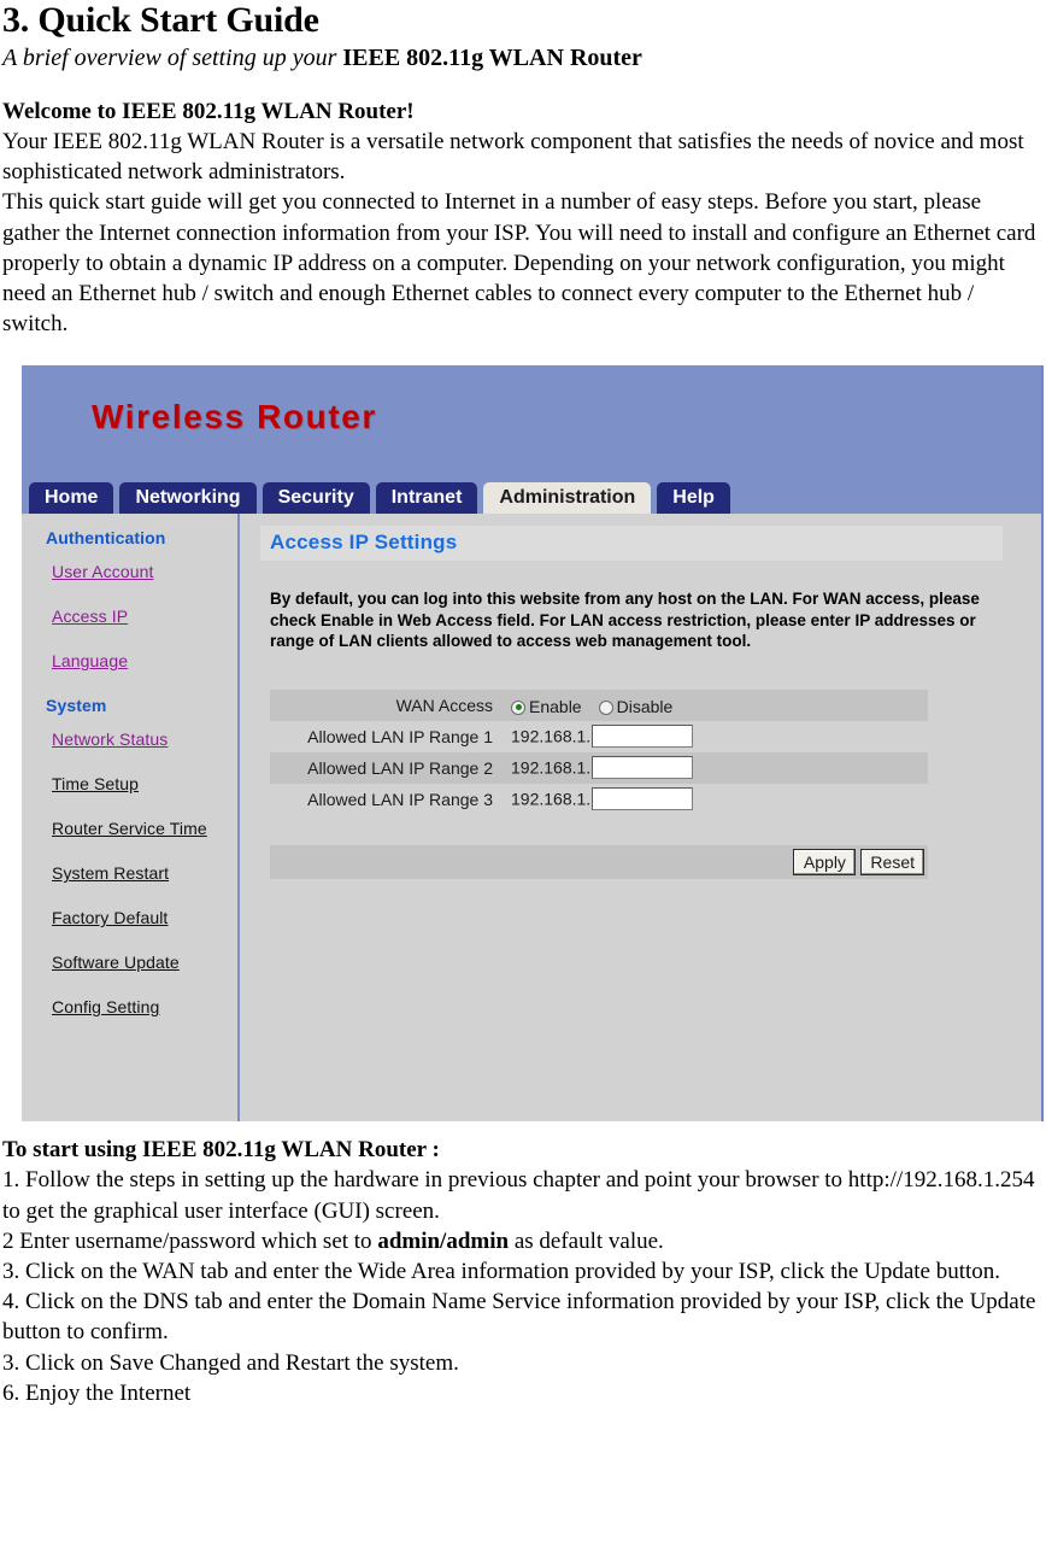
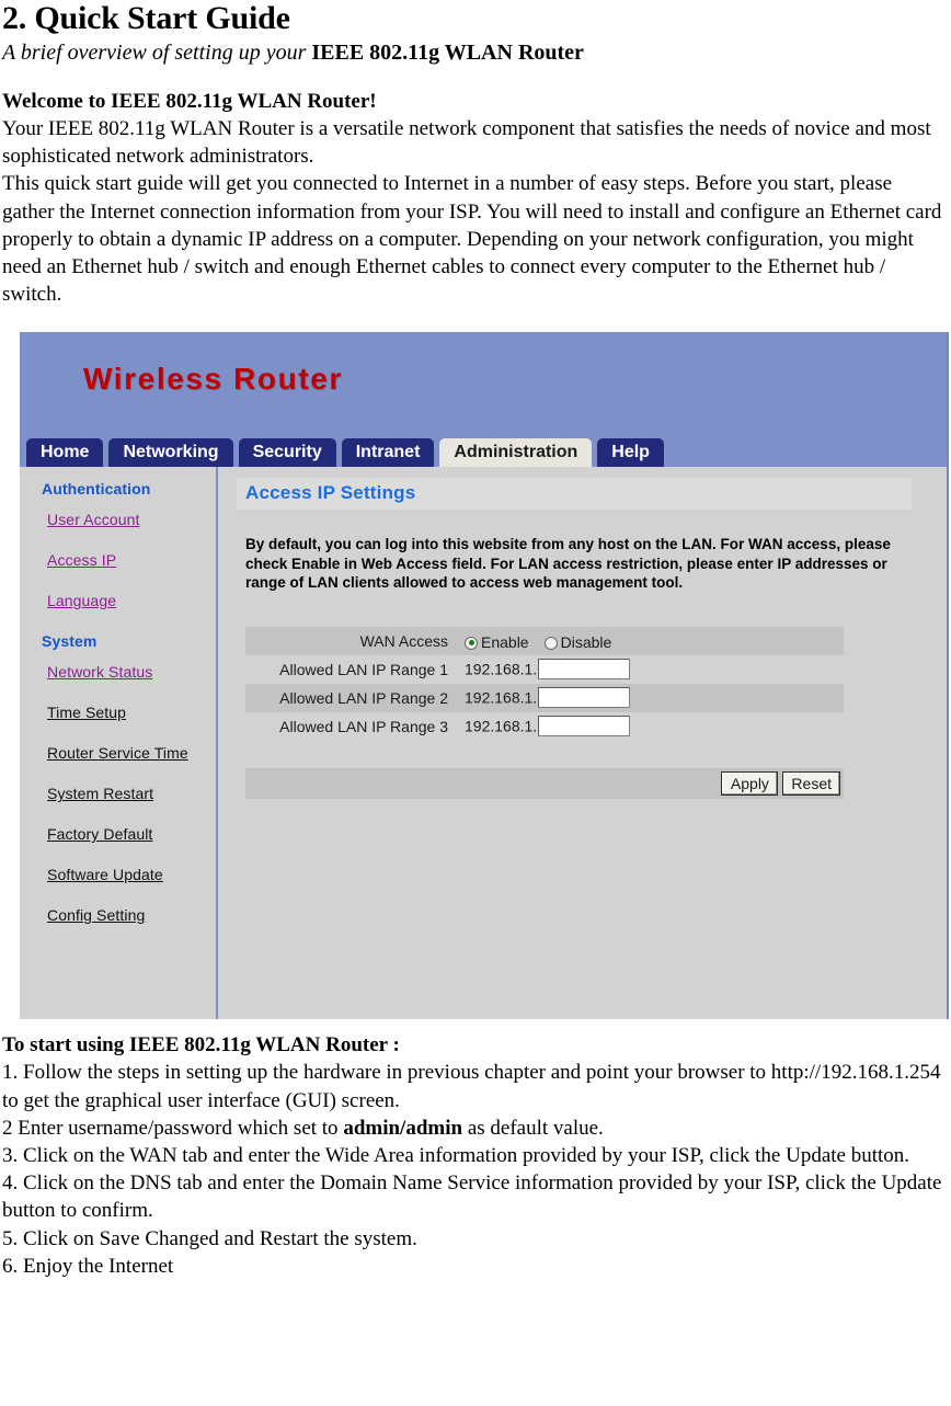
- 3. Quick Start Guide
+ 2. Quick Start Guide
  A brief overview of setting up your IEEE 802.11g WLAN Router
  Welcome to IEEE 802.11g WLAN Router!
  Your IEEE 802.11g WLAN Router is a versatile network component that satisfies the needs of novice and most sophisticated network administrators.
  This quick start guide will get you connected to Internet in a number of easy steps. Before you start, please gather the Internet connection information from your ISP. You will need to install and configure an Ethernet card properly to obtain a dynamic IP address on a computer. Depending on your network configuration, you might need an Ethernet hub / switch and enough Ethernet cables to connect every computer to the Ethernet hub / switch.
  Wireless Router
  Home Networking Security Intranet Administration Help
  Authentication
  User Account
  Access IP
  Language
  System
  Network Status
  Time Setup
  Router Service Time
  System Restart
  Factory Default
  Software Update
  Config Setting
  Access IP Settings
  By default, you can log into this website from any host on the LAN. For WAN access, please check Enable in Web Access field. For LAN access restriction, please enter IP addresses or range of LAN clients allowed to access web management tool.
  WAN Access	Enable Disable
  Allowed LAN IP Range 1	192.168.1.
  Allowed LAN IP Range 2	192.168.1.
  Allowed LAN IP Range 3	192.168.1.
  Apply Reset
  To start using IEEE 802.11g WLAN Router :
  1. Follow the steps in setting up the hardware in previous chapter and point your browser to http://192.168.1.254 to get the graphical user interface (GUI) screen.
  2 Enter username/password which set to admin/admin as default value.
  3. Click on the WAN tab and enter the Wide Area information provided by your ISP, click the Update button.
  4. Click on the DNS tab and enter the Domain Name Service information provided by your ISP, click the Update button to confirm.
- 3. Click on Save Changed and Restart the system.
+ 5. Click on Save Changed and Restart the system.
  6. Enjoy the Internet
